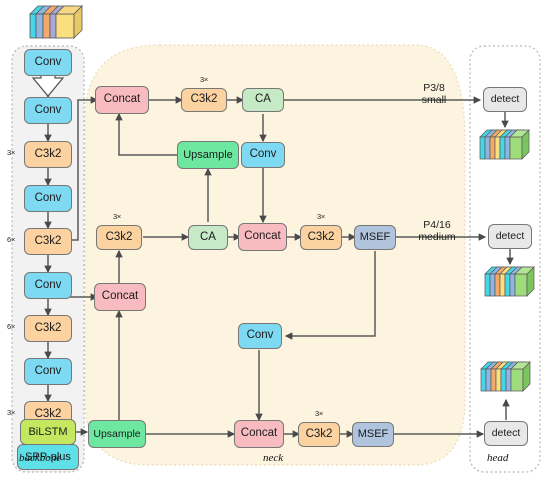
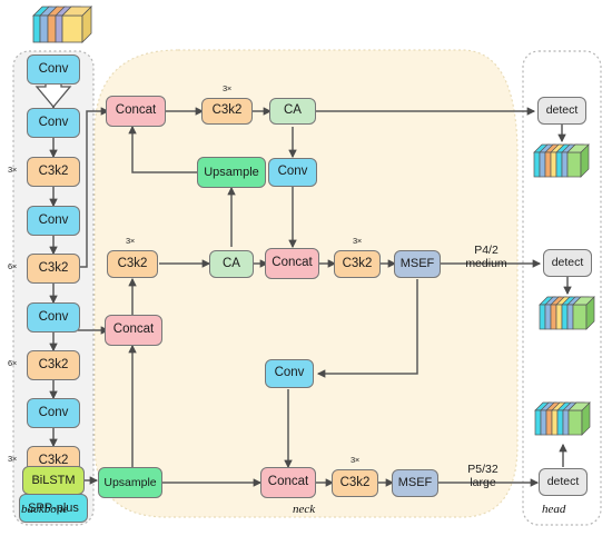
  Conv
  Conv
  C3k2
  3×
  Conv
  C3k2
  6×
  Conv
  C3k2
  6×
  Conv
  C3k2
  3×
  SPP-plus
  BiLSTM
  Concat
  C3k2
  3×
  CA
  Upsample
  Conv
  C3k2
  3×
  CA
  Concat
  C3k2
  3×
  MSEF
  Concat
  Conv
  Upsample
  Concat
  C3k2
  3×
  MSEF
- P3/8
- small
  detect
- P4/16
+ P4/2
  medium
  detect
+ P5/32
+ large
  detect
  backbone
  neck
  head
